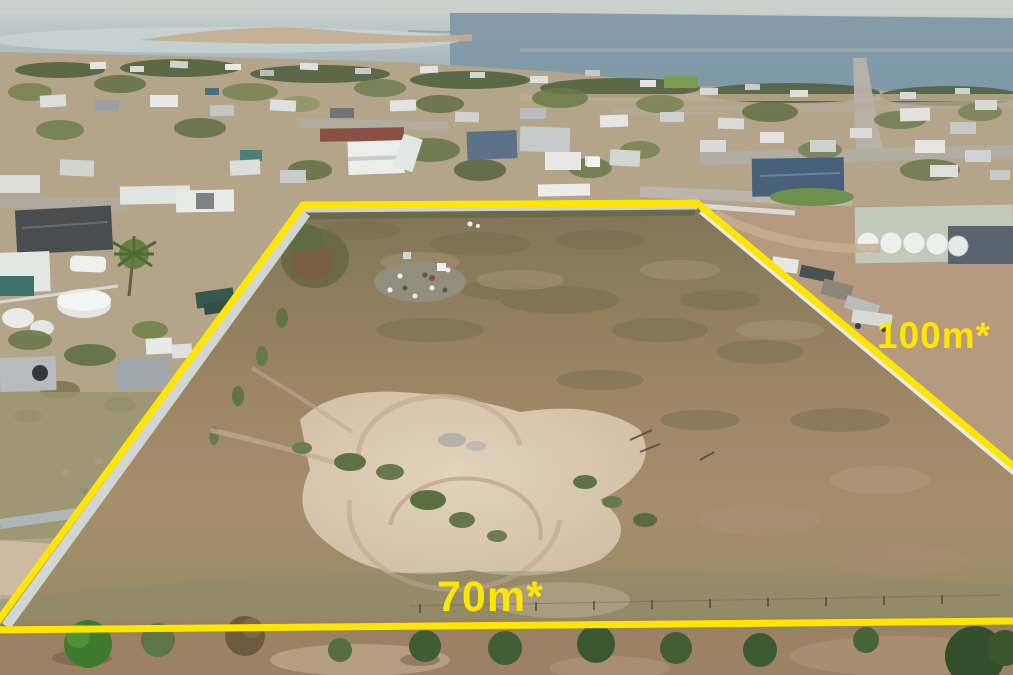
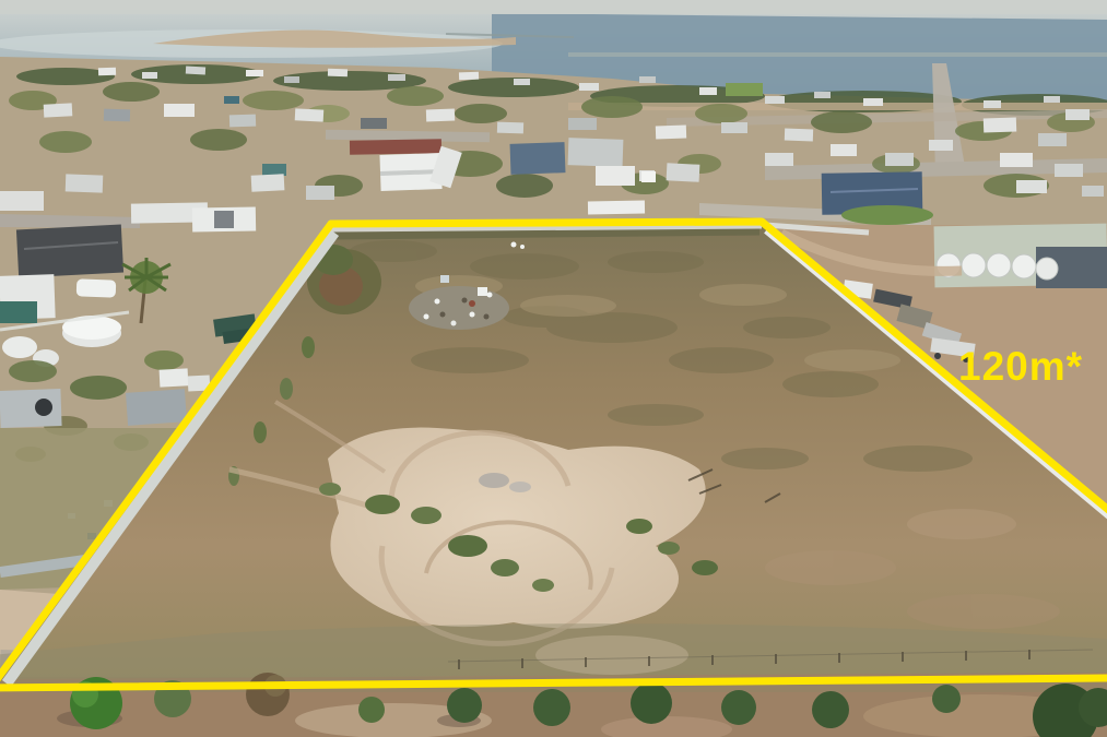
- 100m*
+ 120m*
- 70m*
